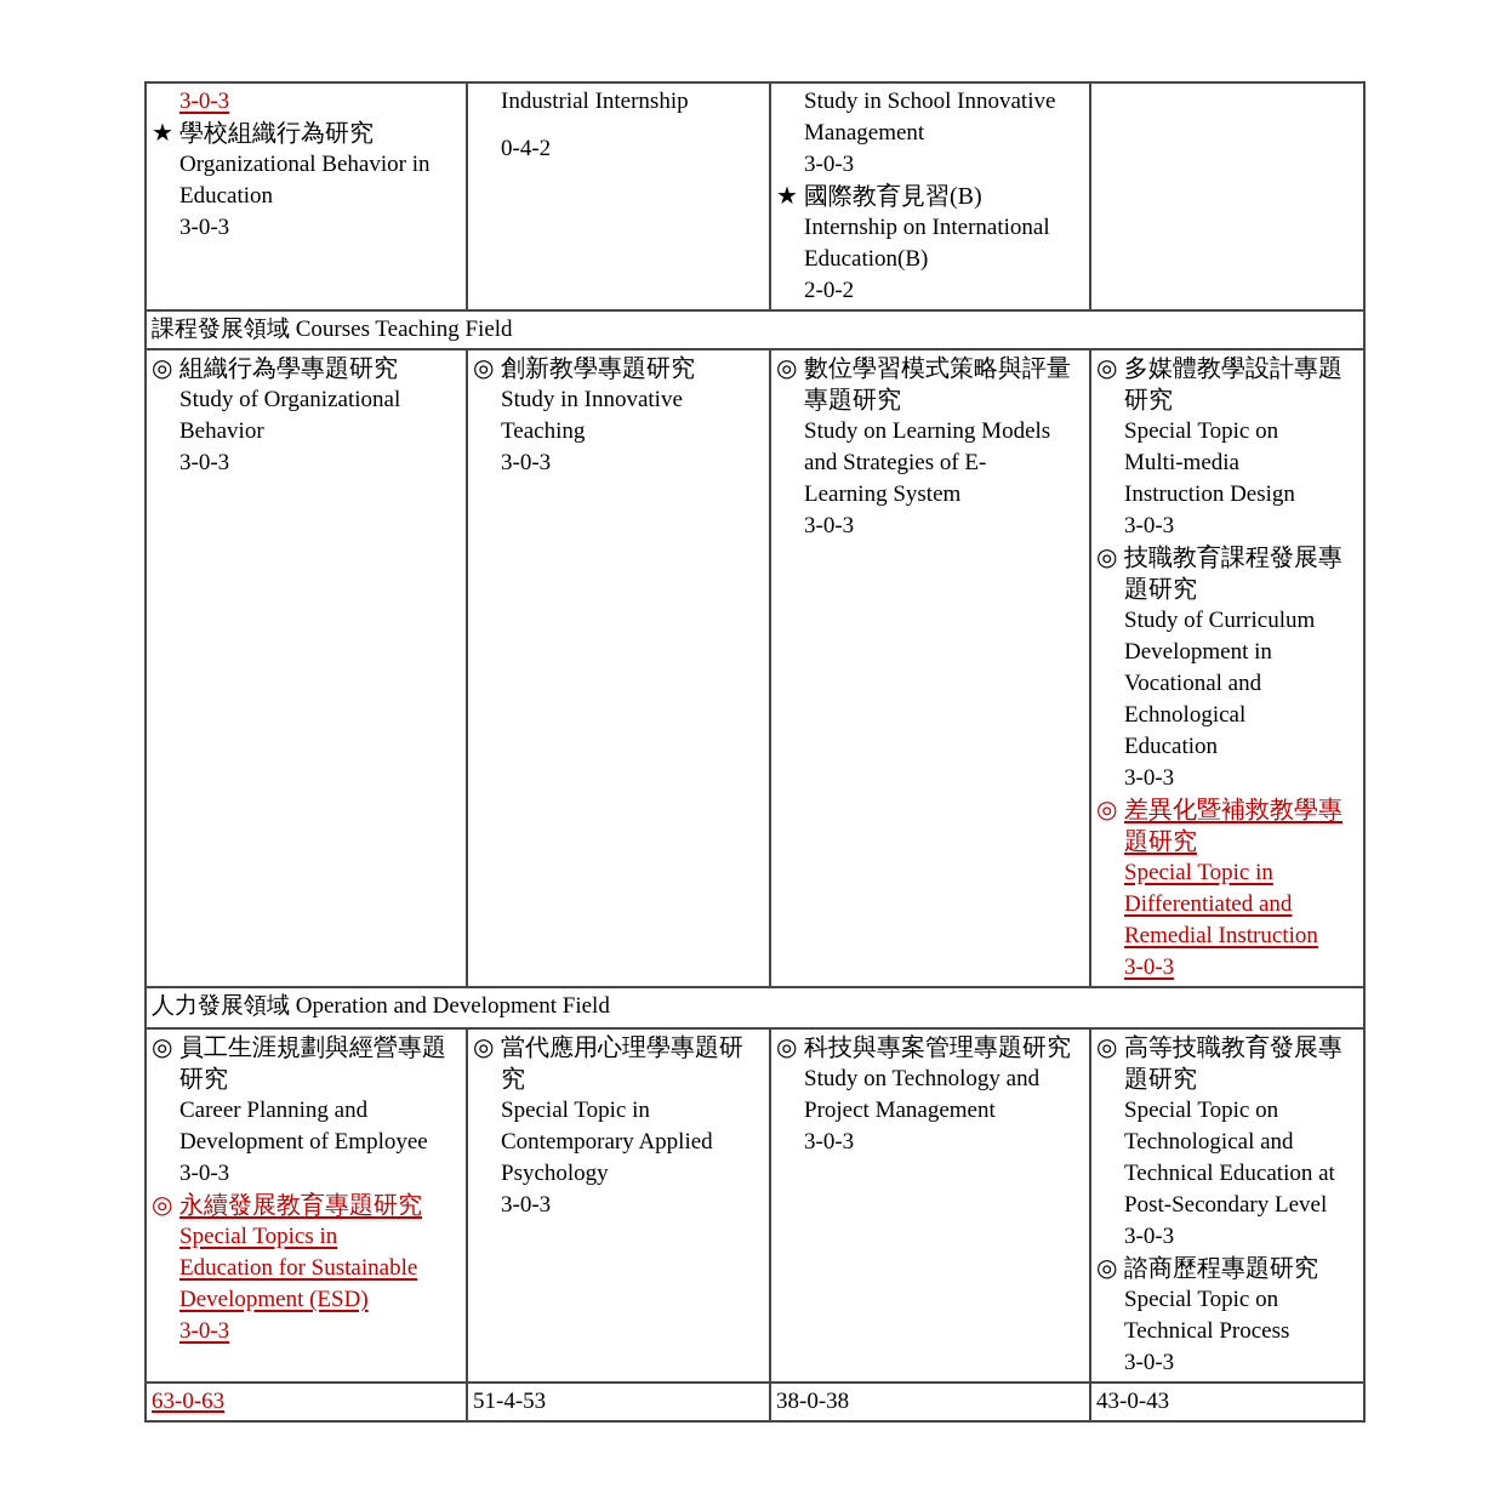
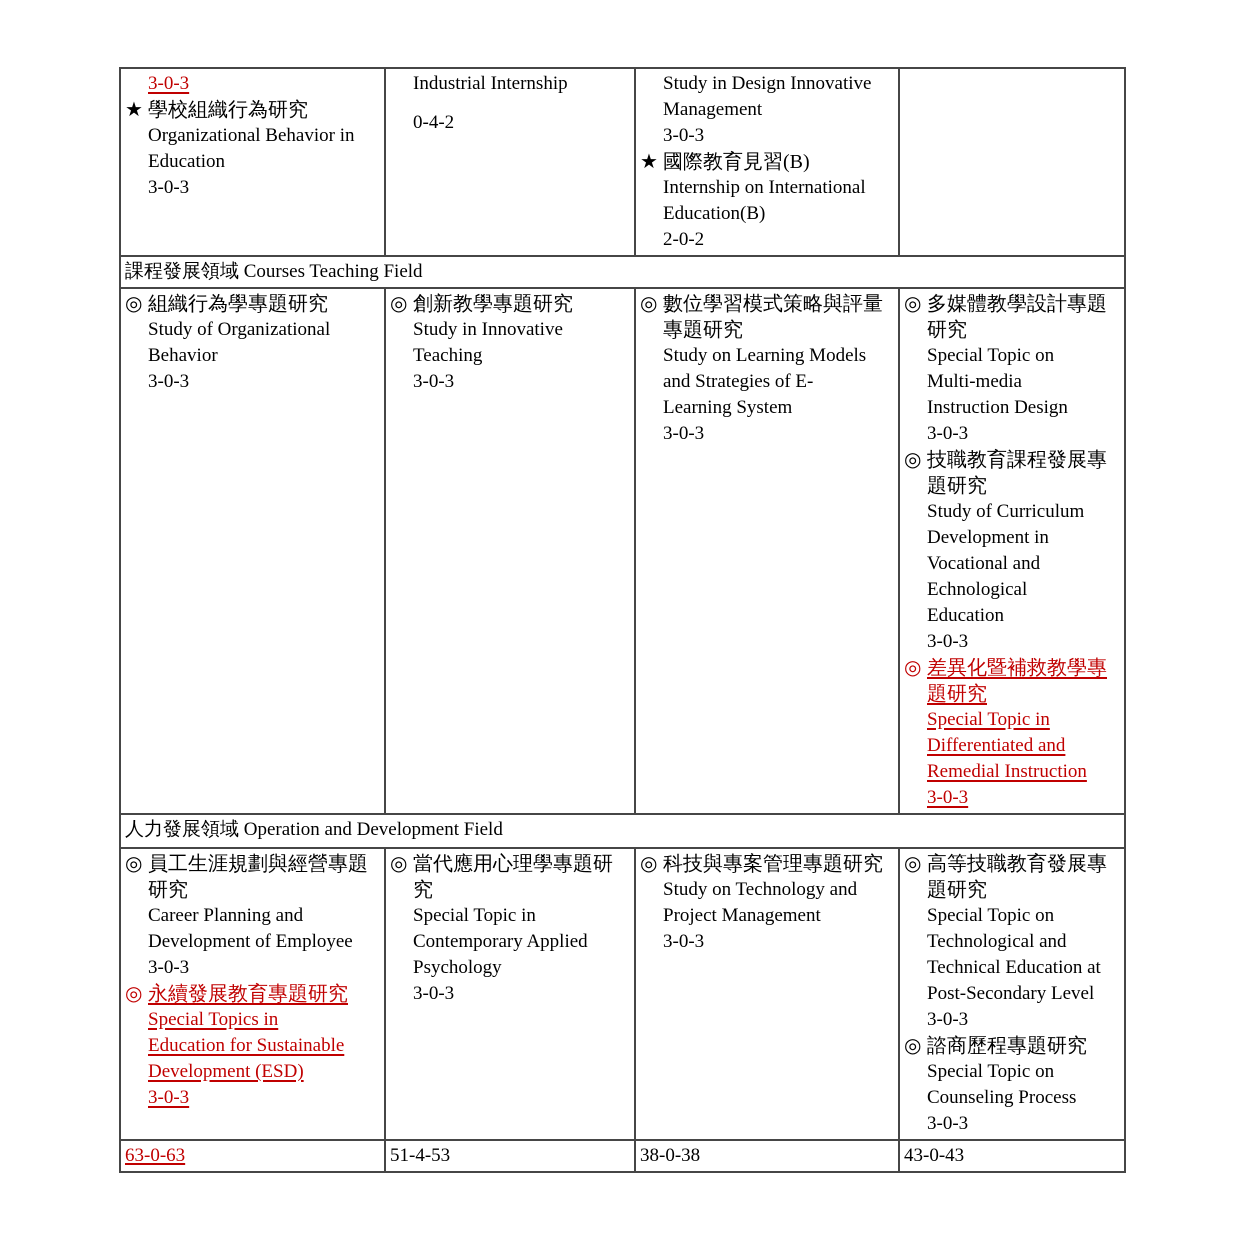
- 3-0-3★ 學校組織行為研究Organizational Behavior in Education3-0-3	Industrial Internship0-4-2	Study in School Innovative Management3-0-3★ 國際教育見習(B)Internship on International Education(B)2-0-2
+ 3-0-3★ 學校組織行為研究Organizational Behavior in Education3-0-3	Industrial Internship0-4-2	Study in Design Innovative Management3-0-3★ 國際教育見習(B)Internship on International Education(B)2-0-2
  課程發展領域 Courses Teaching Field
  ◎ 組織行為學專題研究Study of Organizational Behavior3-0-3	◎ 創新教學專題研究Study in Innovative Teaching3-0-3	◎ 數位學習模式策略與評量 專題研究Study on Learning Models and Strategies of E- Learning System3-0-3	◎ 多媒體教學設計專題 研究Special Topic on Multi-media Instruction Design3-0-3◎ 技職教育課程發展專 題研究Study of Curriculum Development in Vocational and Echnological Education3-0-3◎ 差異化暨補救教學專 題研究Special Topic in Differentiated and Remedial Instruction3-0-3
  人力發展領域 Operation and Development Field
- ◎ 員工生涯規劃與經營專題 研究Career Planning and Development of Employee3-0-3◎ 永續發展教育專題研究Special Topics in Education for Sustainable Development (ESD)3-0-3	◎ 當代應用心理學專題研究Special Topic in Contemporary Applied Psychology3-0-3	◎ 科技與專案管理專題研究Study on Technology and Project Management3-0-3	◎ 高等技職教育發展專 題研究Special Topic on Technological and Technical Education at Post-Secondary Level3-0-3◎ 諮商歷程專題研究Special Topic on Technical Process3-0-3
+ ◎ 員工生涯規劃與經營專題 研究Career Planning and Development of Employee3-0-3◎ 永續發展教育專題研究Special Topics in Education for Sustainable Development (ESD)3-0-3	◎ 當代應用心理學專題研究Special Topic in Contemporary Applied Psychology3-0-3	◎ 科技與專案管理專題研究Study on Technology and Project Management3-0-3	◎ 高等技職教育發展專 題研究Special Topic on Technological and Technical Education at Post-Secondary Level3-0-3◎ 諮商歷程專題研究Special Topic on Counseling Process3-0-3
  63-0-63	51-4-53	38-0-38	43-0-43
